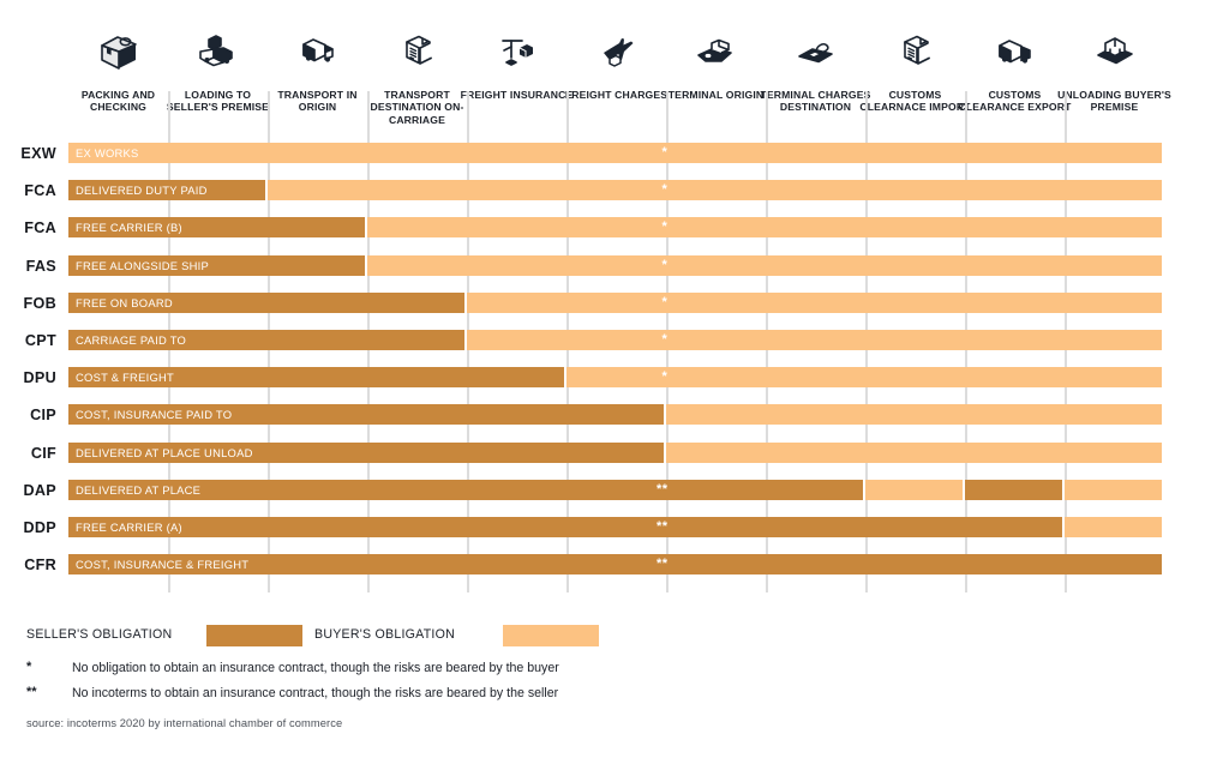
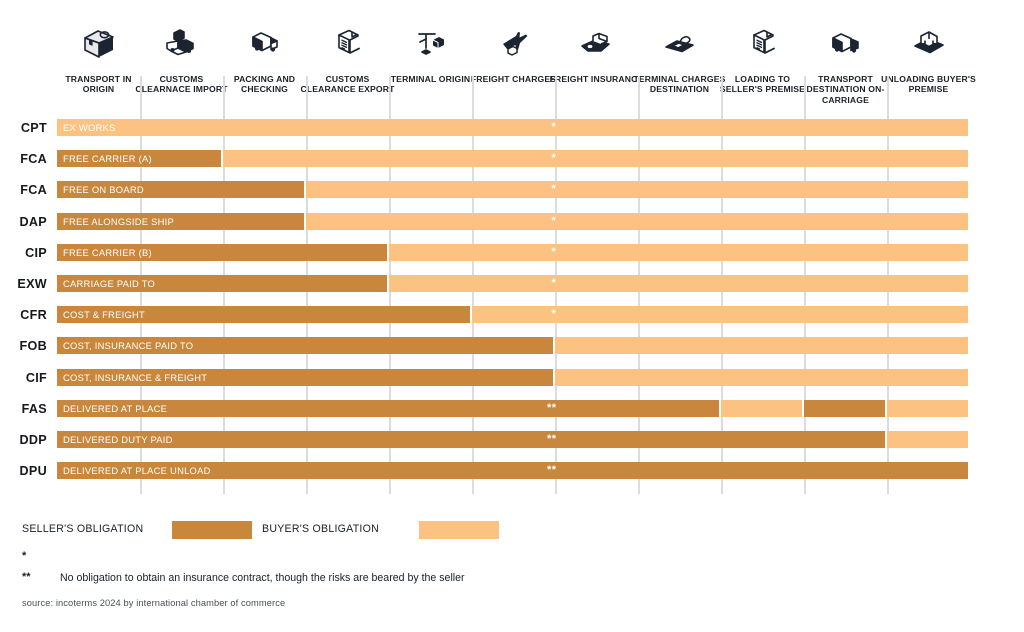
- PACKING AND CHECKING
+ TRANSPORT IN ORIGIN
- LOADING TO SELLER'S PREMISE
+ CUSTOMS CLEARNACE IMPORT
- TRANSPORT IN ORIGIN
+ PACKING AND CHECKING
- TRANSPORT DESTINATION ON- CARRIAGE
+ CUSTOMS CLEARANCE EXPORT
- FREIGHT INSURANCE
+ TERMINAL ORIGIN
  REIGHT CHARGES
- TERMINAL ORIGIN
+ FREIGHT INSURANCE
  TERMINAL CHARGE DESTINATION
- CUSTOMS CLEARNACE IMPORT
+ LOADING TO SELLER'S PREMISE
- CUSTOMS CLEARANCE EXPORT
+ TRANSPORT DESTINATION ON- CARRIAGE
  UNLOADING BUYER'S PREMISE
- EXW
+ CPT
  EX WORKS
  *
  FCA
- DELIVERED DUTY PAID
+ FREE CARRIER (A)
  *
  FCA
- FREE CARRIER (B)
+ FREE ON BOARD
  *
- FAS
+ DAP
  FREE ALONGSIDE SHIP
  *
- FOB
+ CIP
- FREE ON BOARD
+ FREE CARRIER (B)
  *
- CPT
+ EXW
  CARRIAGE PAID TO
  *
- DPU
+ CFR
  COST & FREIGHT
  *
- CIP
+ FOB
  COST, INSURANCE PAID TO
  CIF
- DELIVERED AT PLACE UNLOAD
+ COST, INSURANCE & FREIGHT
- DAP
+ FAS
  DELIVERED AT PLACE
  **
  DDP
- FREE CARRIER (A)
+ DELIVERED DUTY PAID
  **
- CFR
+ DPU
- COST, INSURANCE & FREIGHT
+ DELIVERED AT PLACE UNLOAD
  **
  SELLER'S OBLIGATION
  BUYER'S OBLIGATION
  *
- No obligation to obtain an insurance contract, though the risks are beared by the buyer
  **
- No incoterms to obtain an insurance contract, though the risks are beared by the seller
+ No obligation to obtain an insurance contract, though the risks are beared by the seller
- source: incoterms 2020 by international chamber of commerce
+ source: incoterms 2024 by international chamber of commerce
